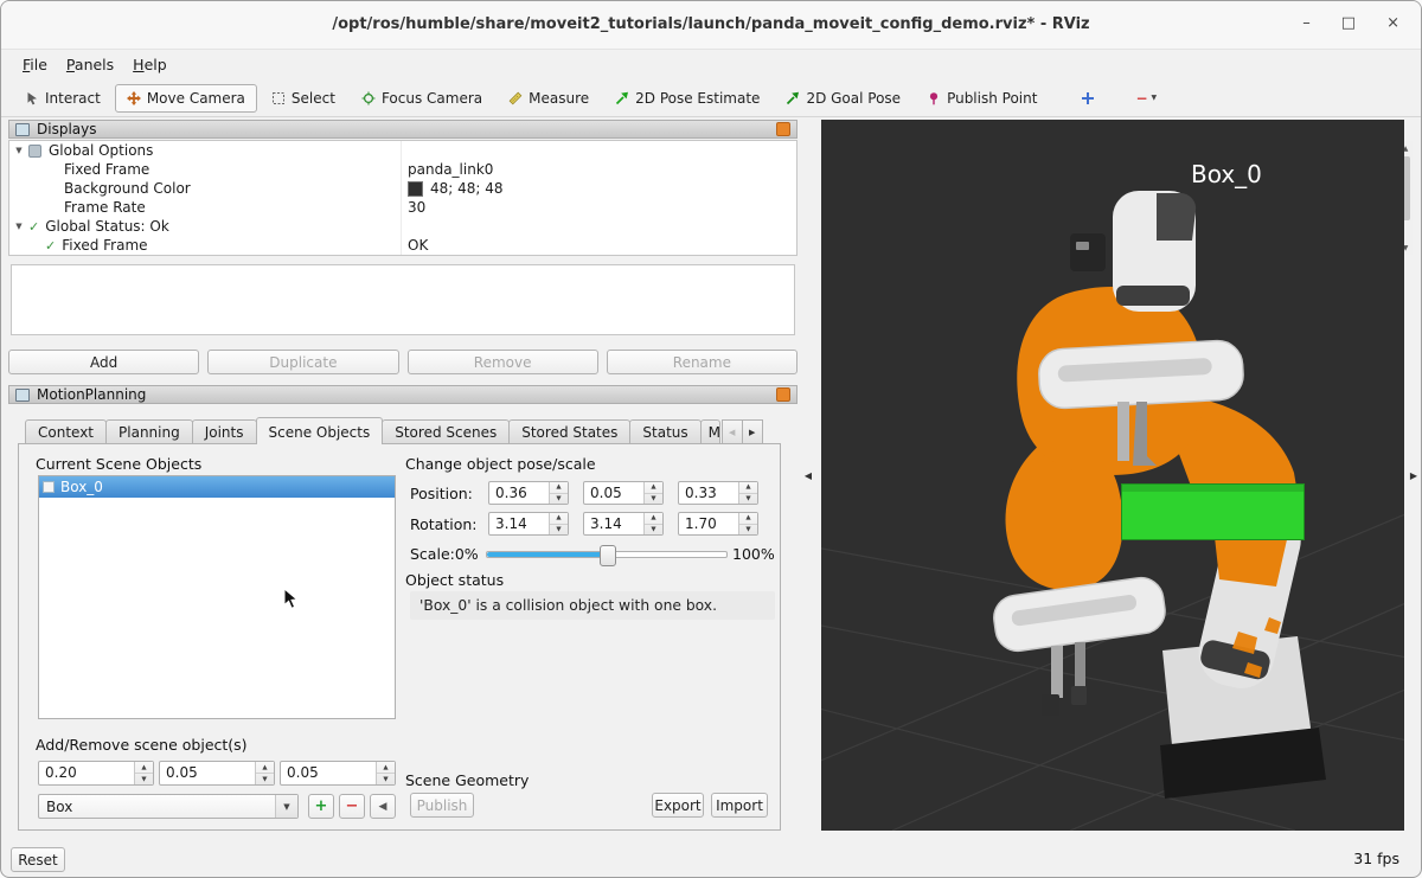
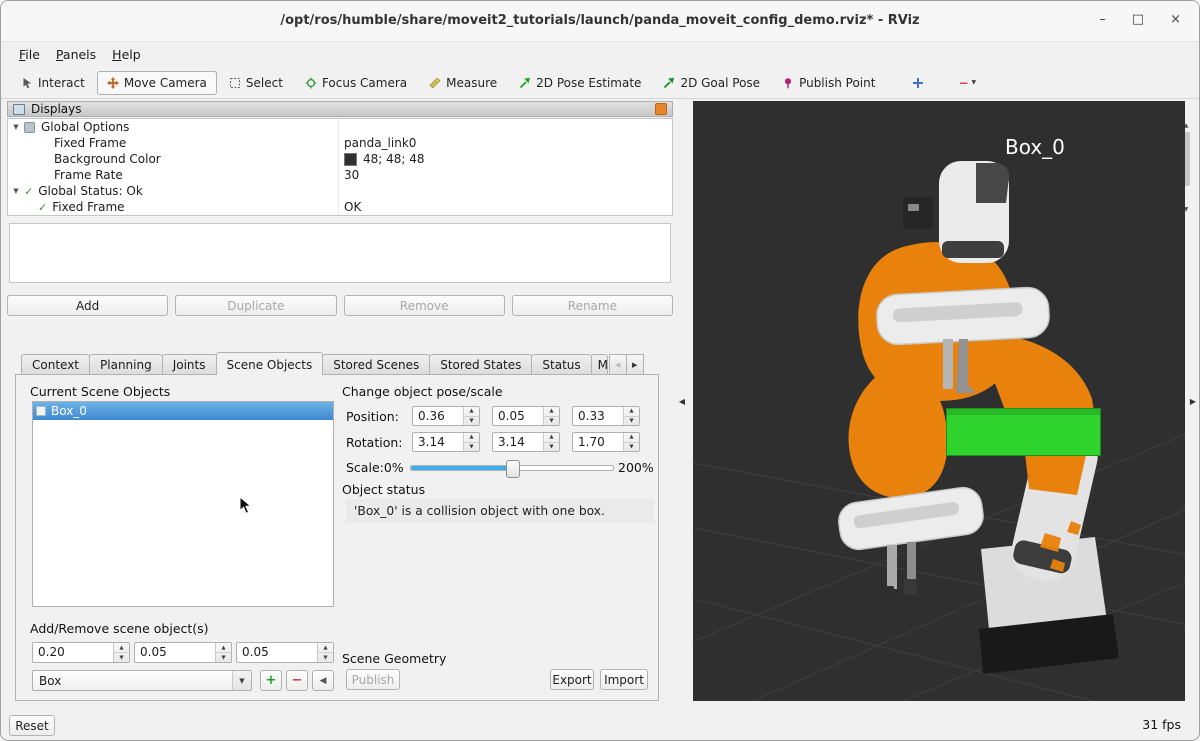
  /opt/ros/humble/share/moveit2_tutorials/launch/panda_moveit_config_demo.rviz* - RViz
  –
  □
  ×
  File
  Panels
  Help
  Interact
  Move Camera
  Select
  Focus Camera
  Measure
  2D Pose Estimate
  2D Goal Pose
  Publish Point
  −
  Displays
  ▼
  Global Options
  Fixed Frame
  panda_link0
  Background Color
  48; 48; 48
  Frame Rate
  30
  ▼
  ✓
  Global Status: Ok
  ✓
  Fixed Frame
  OK
  Add
  Duplicate
  Remove
  Rename
- MotionPlanning
  Context
  Planning
  Joints
  Scene Objects
  Stored Scenes
  Stored States
  Status
  M
  ◀
  ▶
  Current Scene Objects
  Box_0
  Change object pose/scale
  Position:
  0.36
  0.05
  0.33
  Rotation:
  3.14
  3.14
  1.70
  Scale:0%
- 100%
+ 200%
  Object status
  'Box_0' is a collision object with one box.
  Add/Remove scene object(s)
  0.20
  0.05
  0.05
  Box
  ▼
  +
  −
  ◀
  Scene Geometry
  Publish
  Export
  Import
  ◀
  ▶
  Box_0
  Reset
  31 fps
